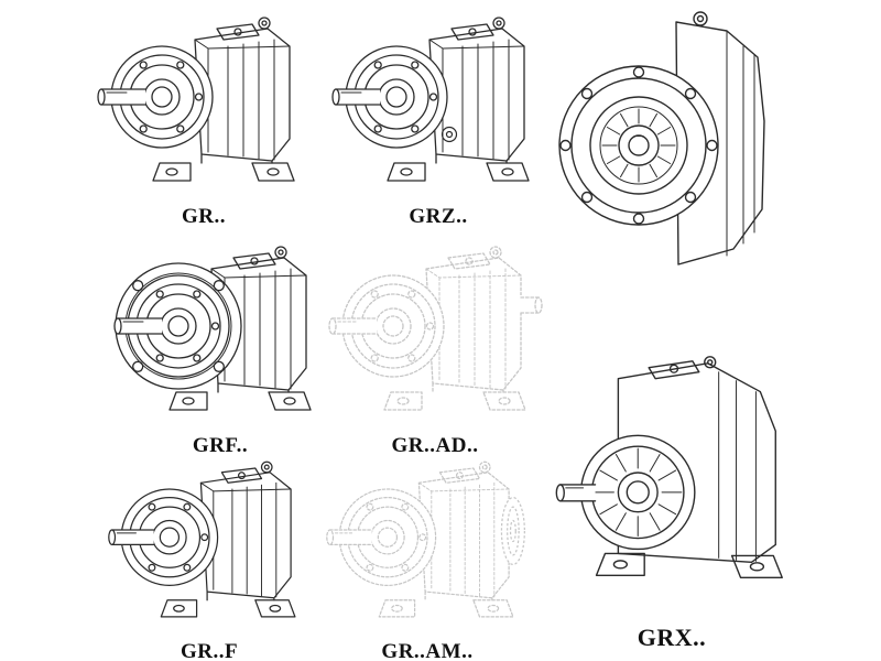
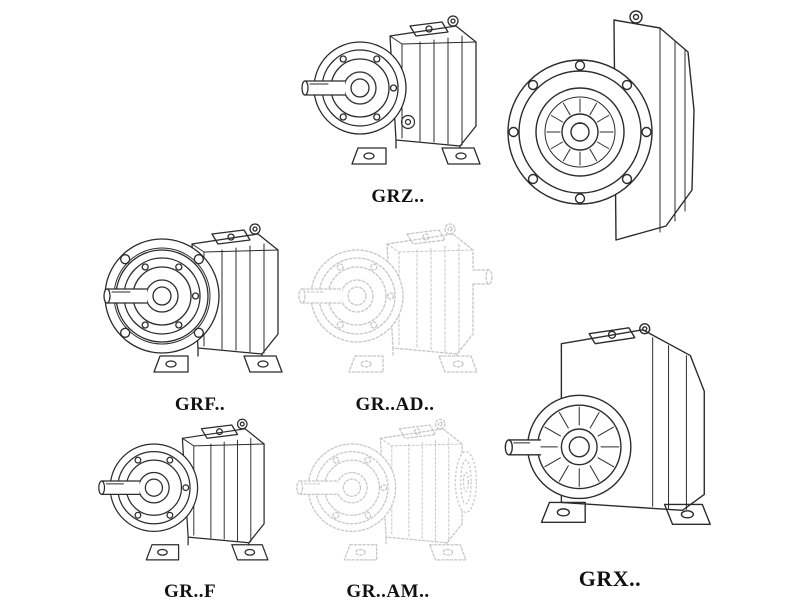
- GR..
  GRZ..
  GRF..
  GR..AD..
  GRX..
  GR..F
  GR..AM..
